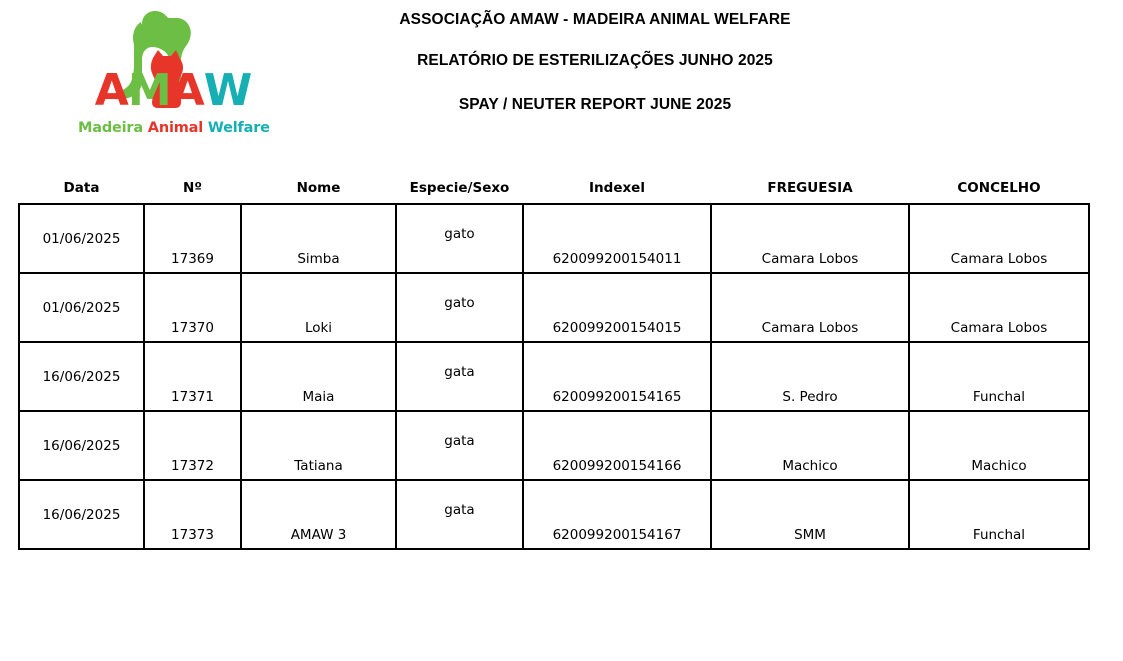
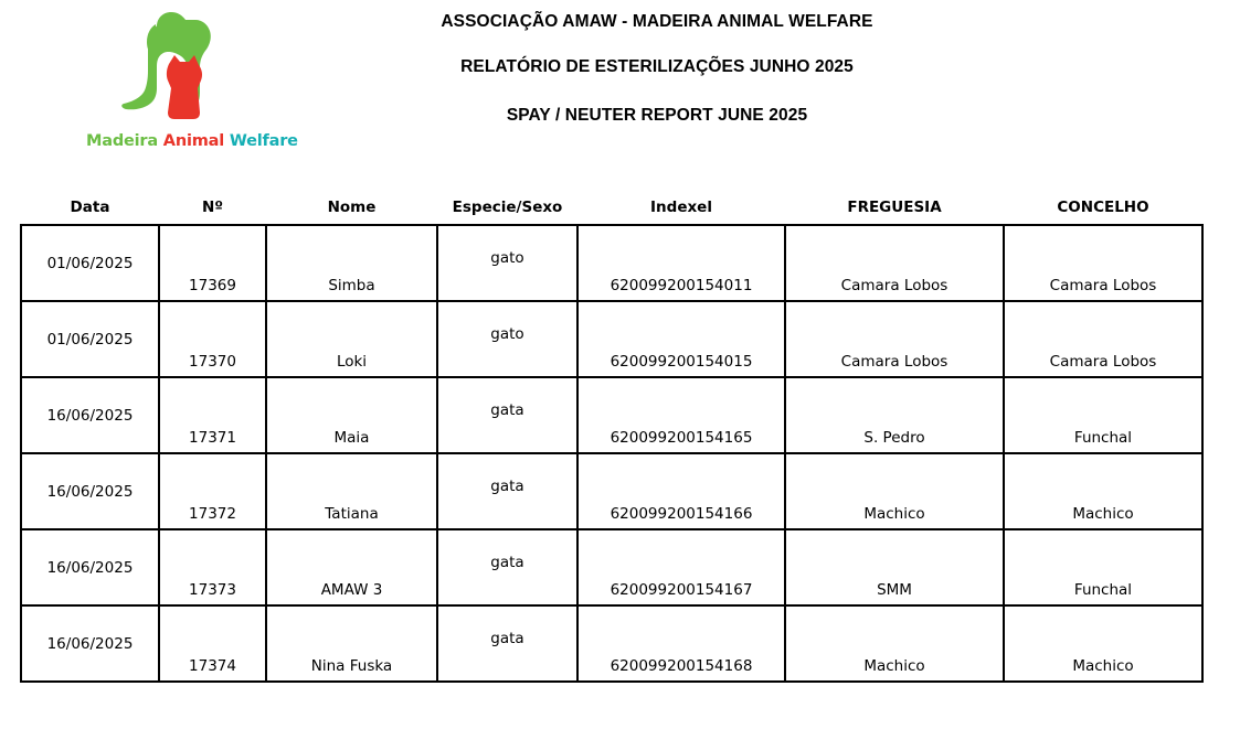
- AMAW
  Madeira Animal Welfare
  ASSOCIAÇÃO AMAW - MADEIRA ANIMAL WELFARE
  RELATÓRIO DE ESTERILIZAÇÕES JUNHO 2025
  SPAY / NEUTER REPORT JUNE 2025
  Data	Nº	Nome	Especie/Sexo	Indexel	FREGUESIA	CONCELHO
  01/06/2025	17369	Simba	gato	620099200154011	Camara Lobos	Camara Lobos
  01/06/2025	17370	Loki	gato	620099200154015	Camara Lobos	Camara Lobos
  16/06/2025	17371	Maia	gata	620099200154165	S. Pedro	Funchal
  16/06/2025	17372	Tatiana	gata	620099200154166	Machico	Machico
  16/06/2025	17373	AMAW 3	gata	620099200154167	SMM	Funchal
+ 16/06/2025	17374	Nina Fuska	gata	620099200154168	Machico	Machico
